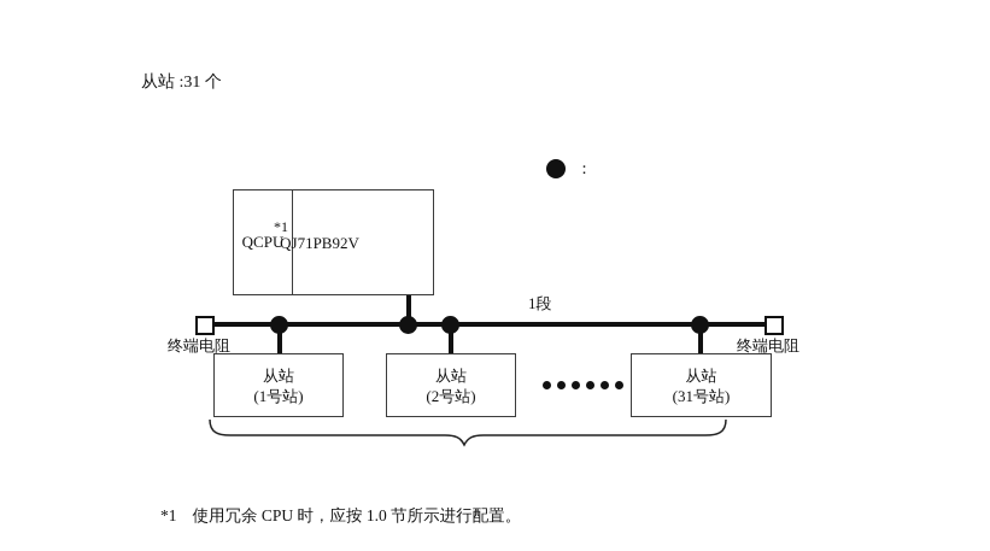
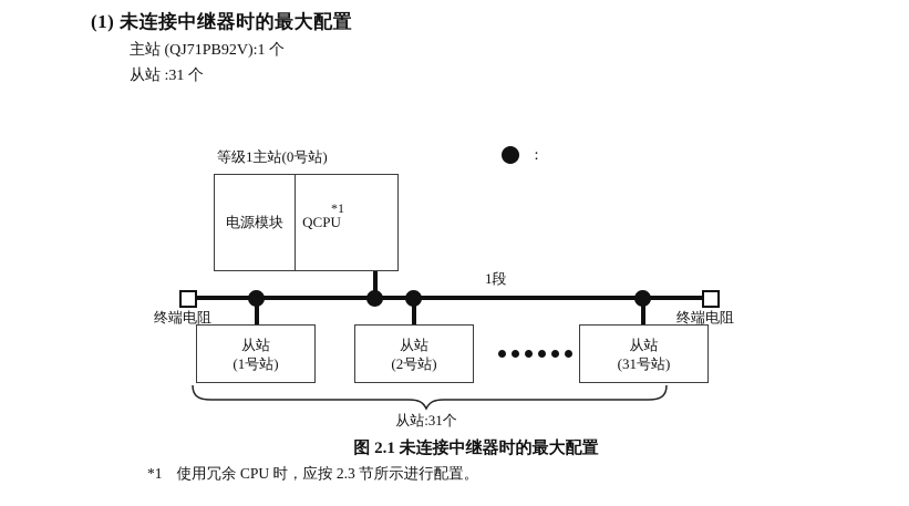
+ (1) 未连接中继器时的最大配置
+ 主站 (QJ71PB92V):1 个
  从站 :31 个
  ：
+ 等级1主站(0号站)
+ 电源模块
  *1
  QCPU
- QJ71
- PB92V
  终端电阻
  终端电阻
  1段
  从站
  (1号站)
  从站
  (2号站)
  从站
  (31号站)
+ 从站:31个
+ 图 2.1 未连接中继器时的最大配置
  *1
- 使用冗余 CPU 时，应按 1.0 节所示进行配置。
+ 使用冗余 CPU 时，应按 2.3 节所示进行配置。
